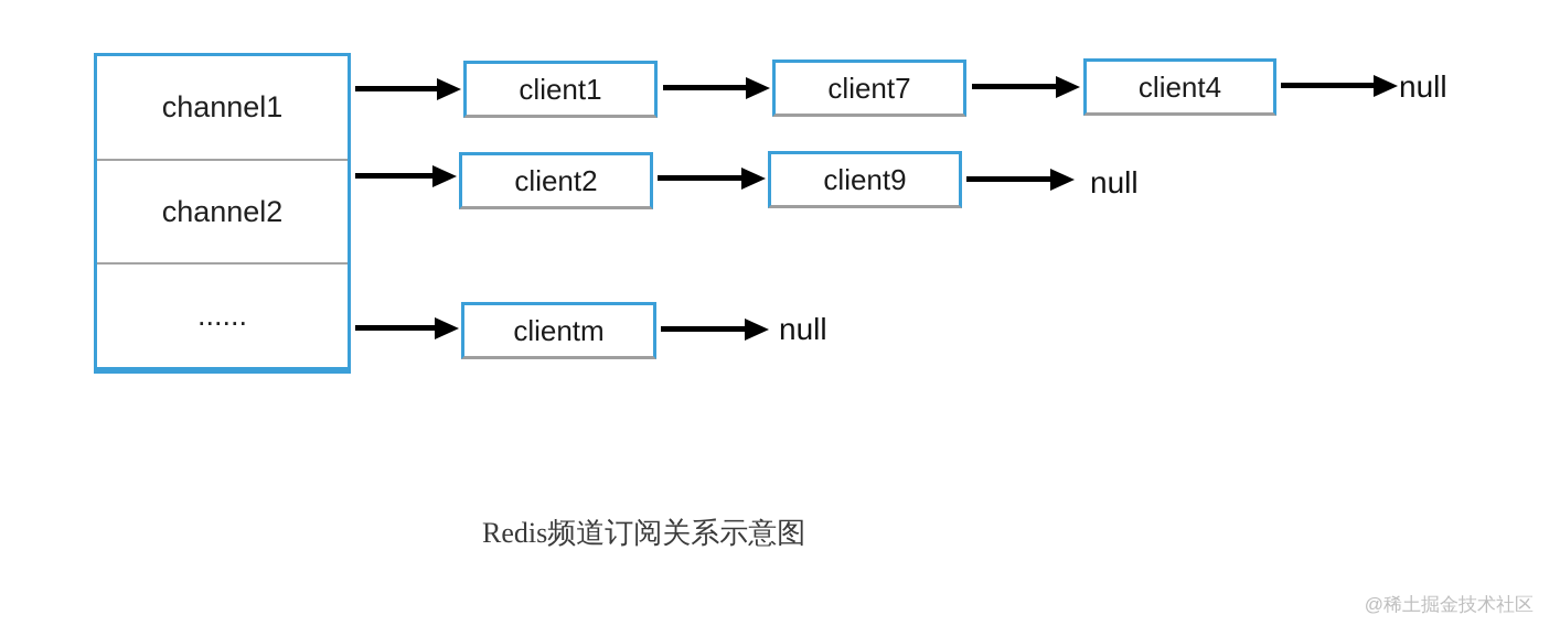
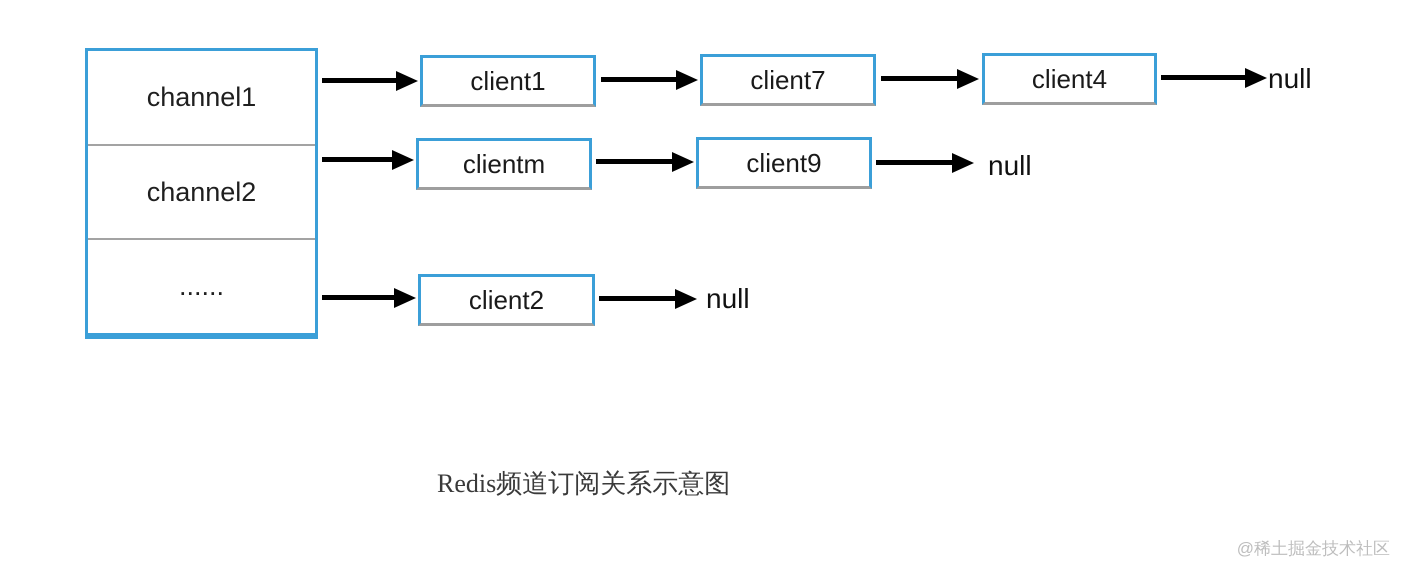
  channel1
  channel2
  ......
  client1
  client7
  client4
  null
- client2
+ clientm
  client9
  null
- clientm
+ client2
  null
  Redis频道订阅关系示意图
  @稀土掘金技术社区
